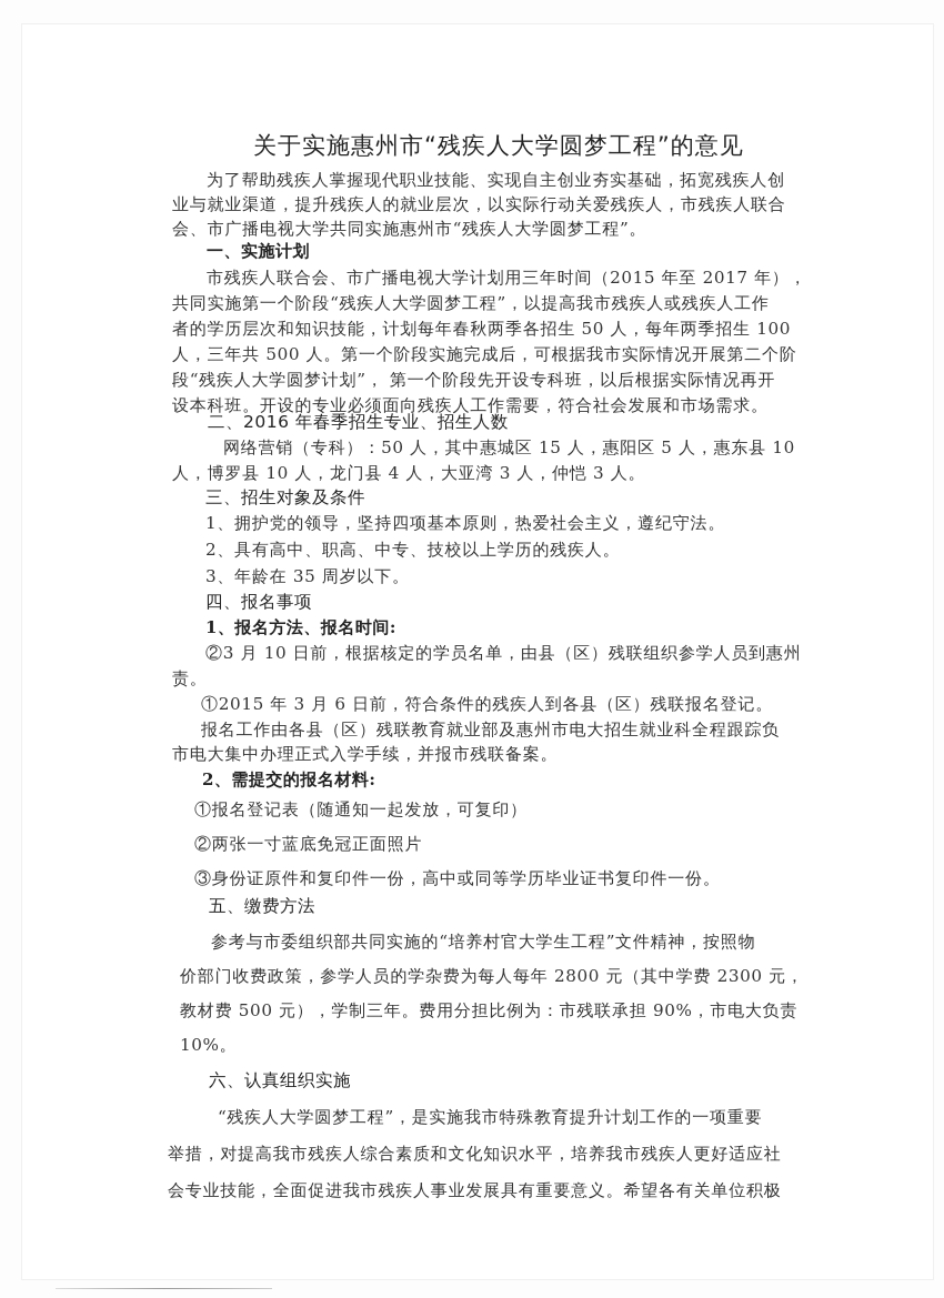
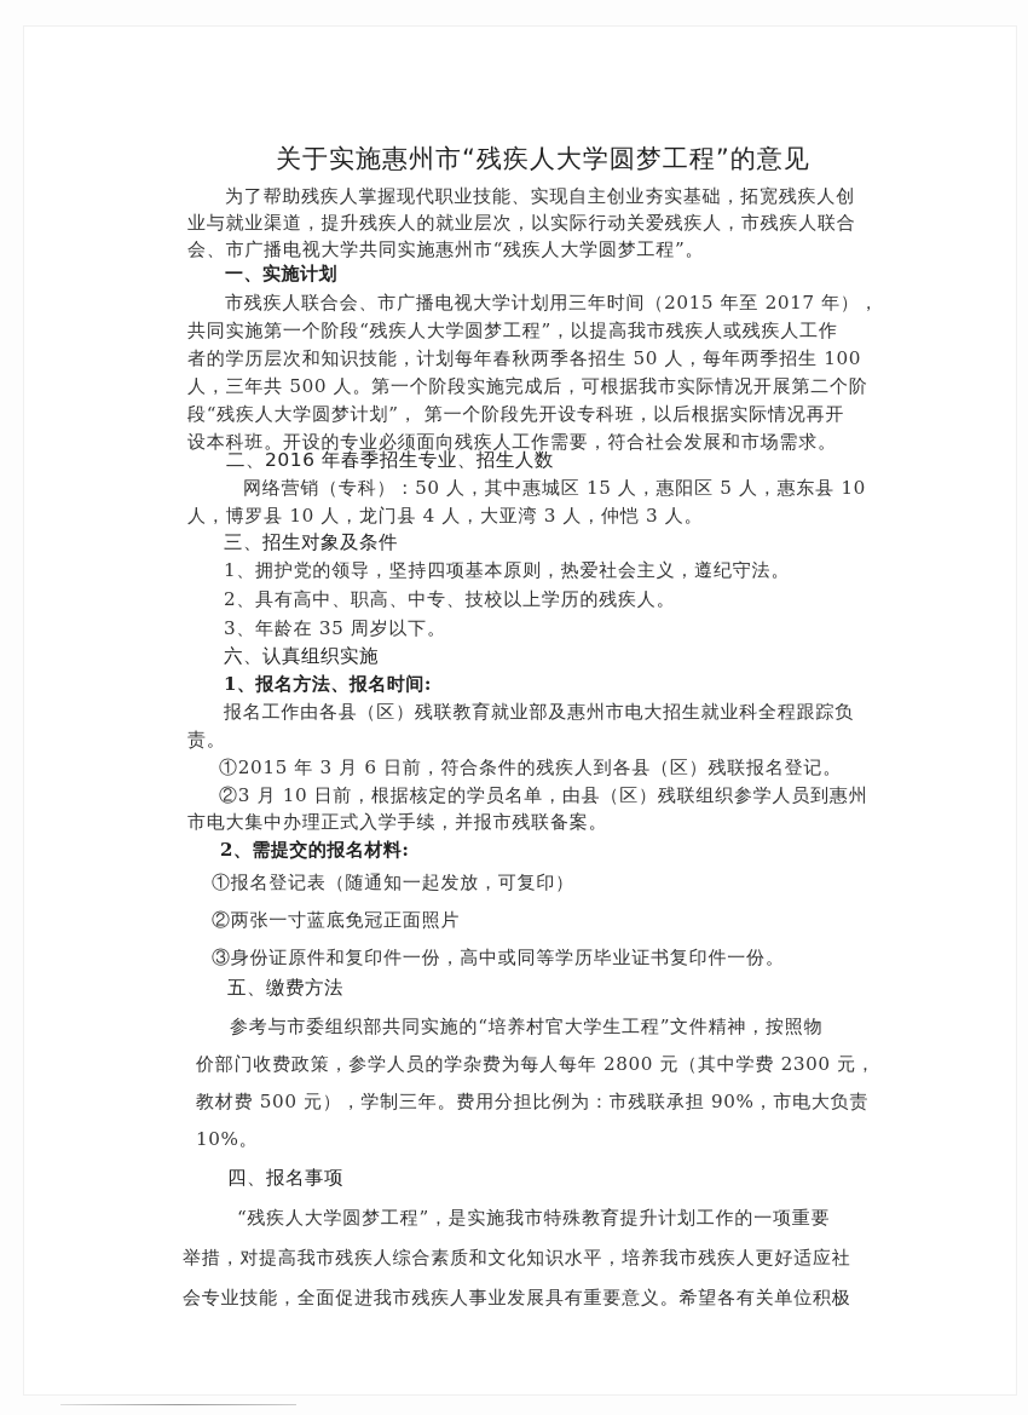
  关于实施惠州市“残疾人大学圆梦工程”的意见
  为了帮助残疾人掌握现代职业技能、实现自主创业夯实基础，拓宽残疾人创
  业与就业渠道，提升残疾人的就业层次，以实际行动关爱残疾人，市残疾人联合
  会、市广播电视大学共同实施惠州市“残疾人大学圆梦工程”。
  一、实施计划
  市残疾人联合会、市广播电视大学计划用三年时间（2015 年至 2017 年），
  共同实施第一个阶段“残疾人大学圆梦工程”，以提高我市残疾人或残疾人工作
  者的学历层次和知识技能，计划每年春秋两季各招生 50 人，每年两季招生 100
  人，三年共 500 人。第一个阶段实施完成后，可根据我市实际情况开展第二个阶
  段“残疾人大学圆梦计划”， 第一个阶段先开设专科班，以后根据实际情况再开
  设本科班。开设的专业必须面向残疾人工作需要，符合社会发展和市场需求。
  二、2016 年春季招生专业、招生人数
  网络营销（专科）：50 人，其中惠城区 15 人，惠阳区 5 人，惠东县 10
  人，博罗县 10 人，龙门县 4 人，大亚湾 3 人，仲恺 3 人。
  三、招生对象及条件
  1、拥护党的领导，坚持四项基本原则，热爱社会主义，遵纪守法。
  2、具有高中、职高、中专、技校以上学历的残疾人。
  3、年龄在 35 周岁以下。
- 四、报名事项
+ 六、认真组织实施
  1、报名方法、报名时间:
- ②3 月 10 日前，根据核定的学员名单，由县（区）残联组织参学人员到惠州
+ 报名工作由各县（区）残联教育就业部及惠州市电大招生就业科全程跟踪负
  责。
  ①2015 年 3 月 6 日前，符合条件的残疾人到各县（区）残联报名登记。
- 报名工作由各县（区）残联教育就业部及惠州市电大招生就业科全程跟踪负
+ ②3 月 10 日前，根据核定的学员名单，由县（区）残联组织参学人员到惠州
  市电大集中办理正式入学手续，并报市残联备案。
  2、需提交的报名材料:
  ①报名登记表（随通知一起发放，可复印）
  ②两张一寸蓝底免冠正面照片
  ③身份证原件和复印件一份，高中或同等学历毕业证书复印件一份。
  五、缴费方法
  参考与市委组织部共同实施的“培养村官大学生工程”文件精神，按照物
  价部门收费政策，参学人员的学杂费为每人每年 2800 元（其中学费 2300 元，
  教材费 500 元），学制三年。费用分担比例为：市残联承担 90%，市电大负责
  10%。
- 六、认真组织实施
+ 四、报名事项
  “残疾人大学圆梦工程”，是实施我市特殊教育提升计划工作的一项重要
  举措，对提高我市残疾人综合素质和文化知识水平，培养我市残疾人更好适应社
  会专业技能，全面促进我市残疾人事业发展具有重要意义。希望各有关单位积极
